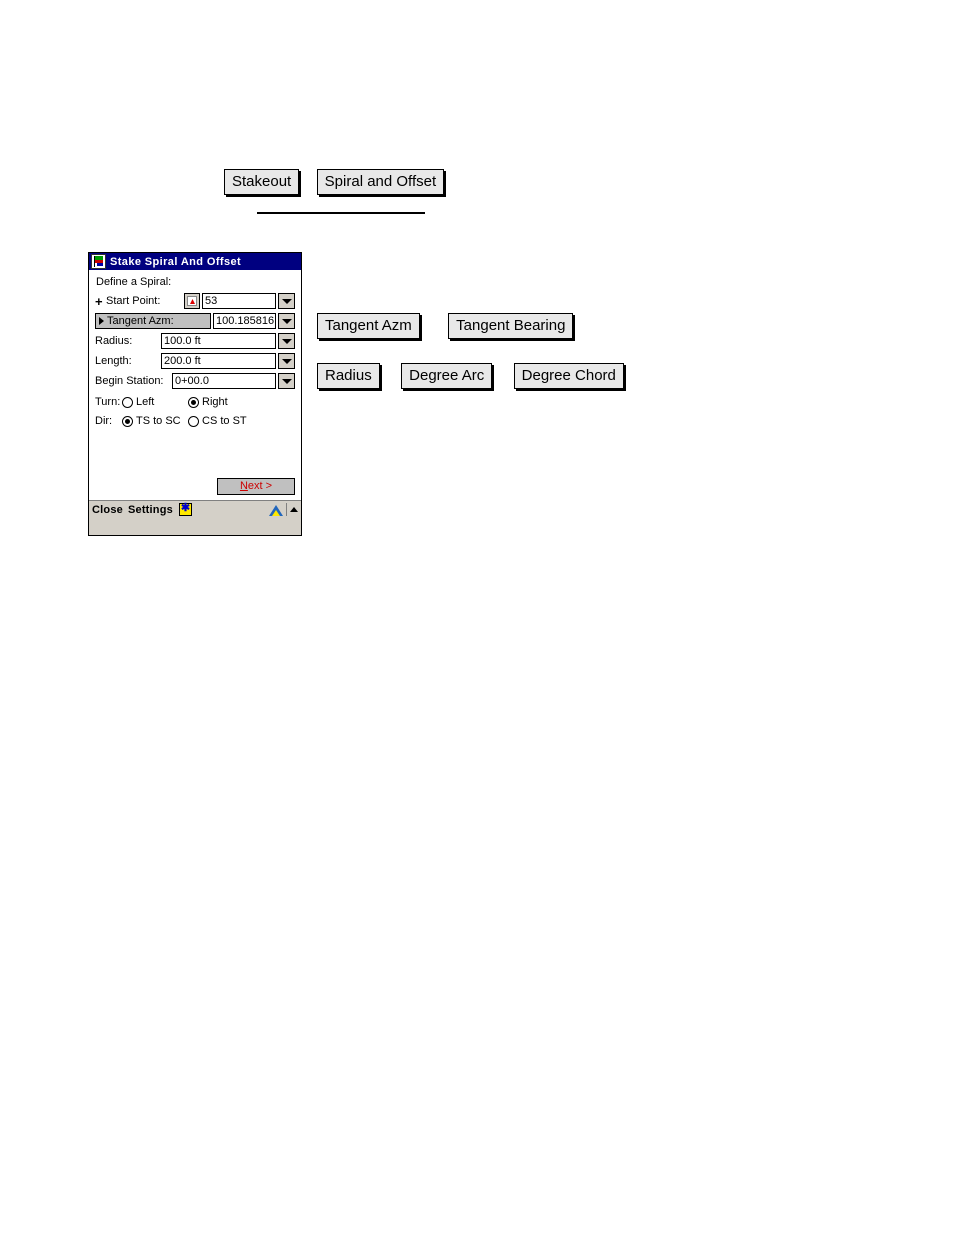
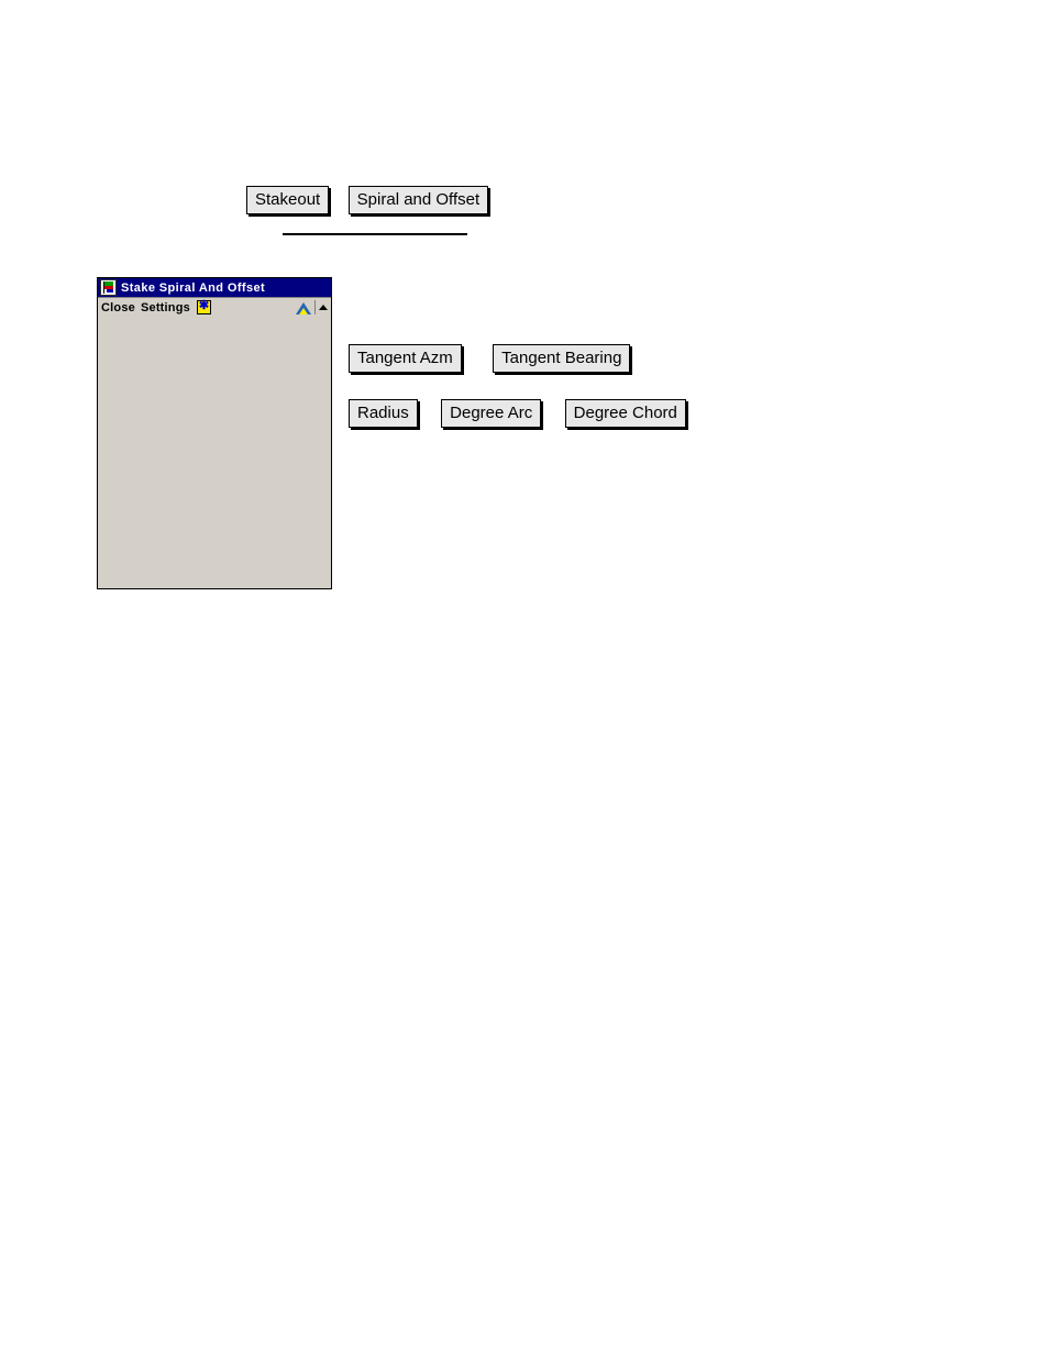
  Stakeout Spiral and Offset
  Tangent Azm Tangent Bearing
  Radius Degree Arc Degree Chord
  Stake Spiral And Offset
- Define a Spiral:
- +
- Start Point:
- 53
- Tangent Azm:
- 100.185816
- Radius:
- 100.0 ft
- Length:
- 200.0 ft
- Begin Station:
- 0+00.0
- Turn:
- Left
- Right
- Dir:
- TS to SC
- CS to ST
- Next >
  Close
  Settings
  ✱
